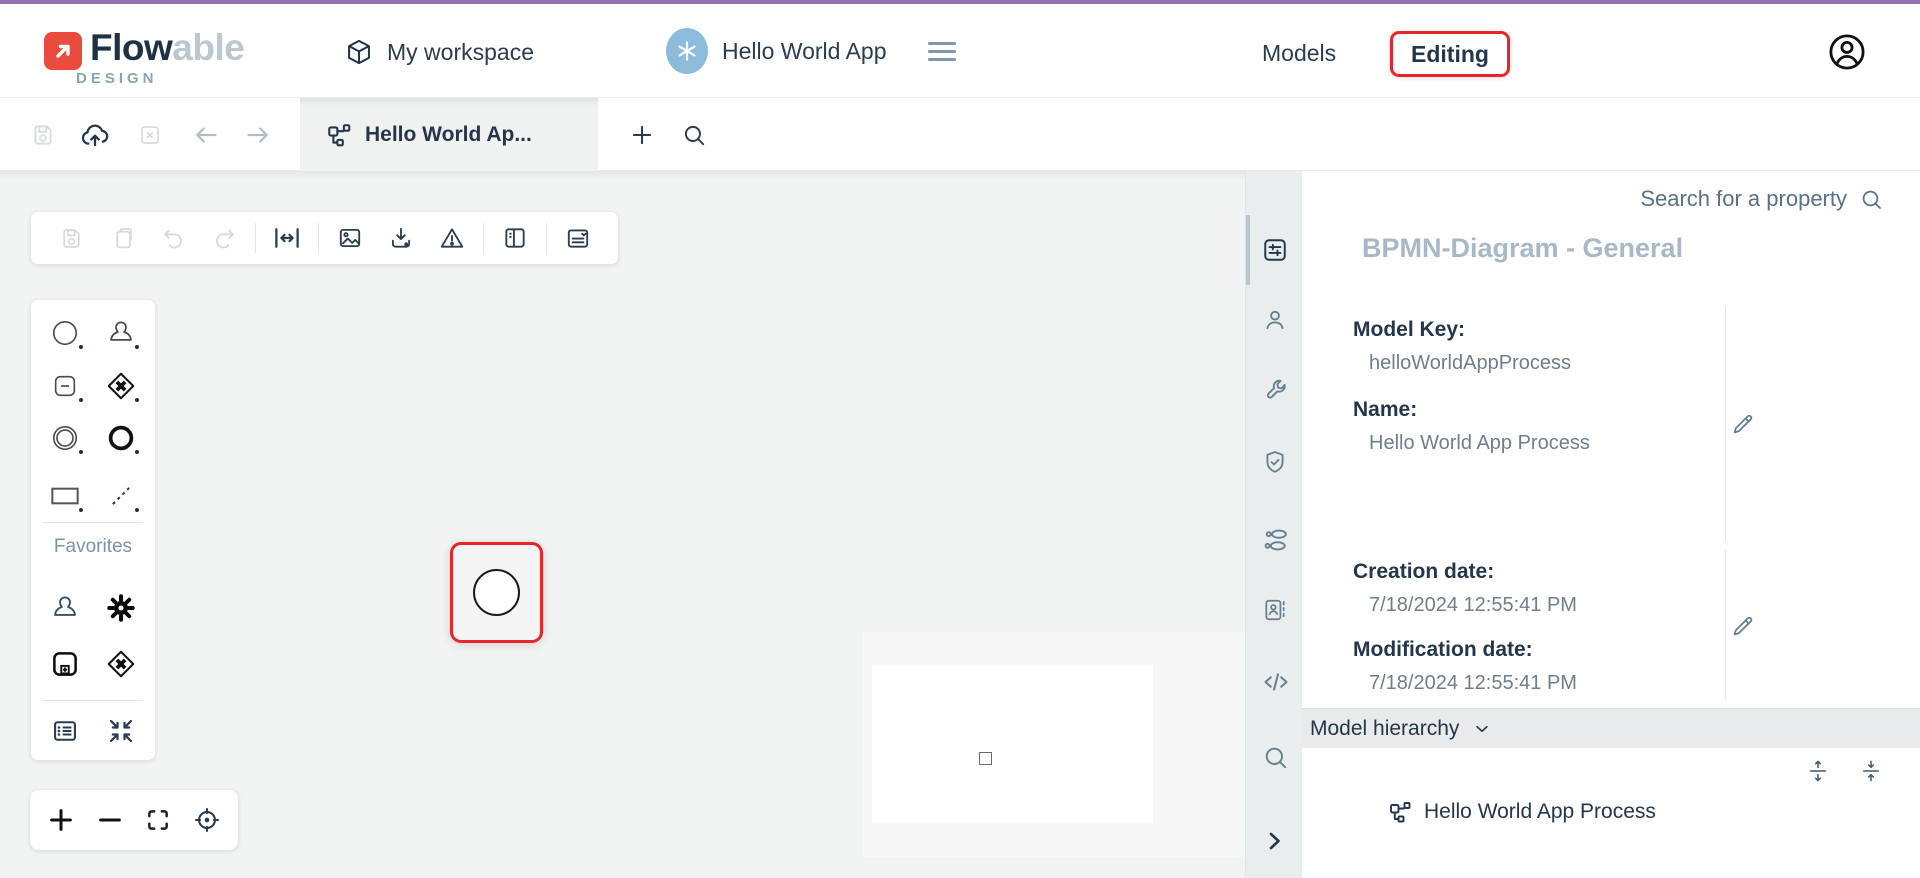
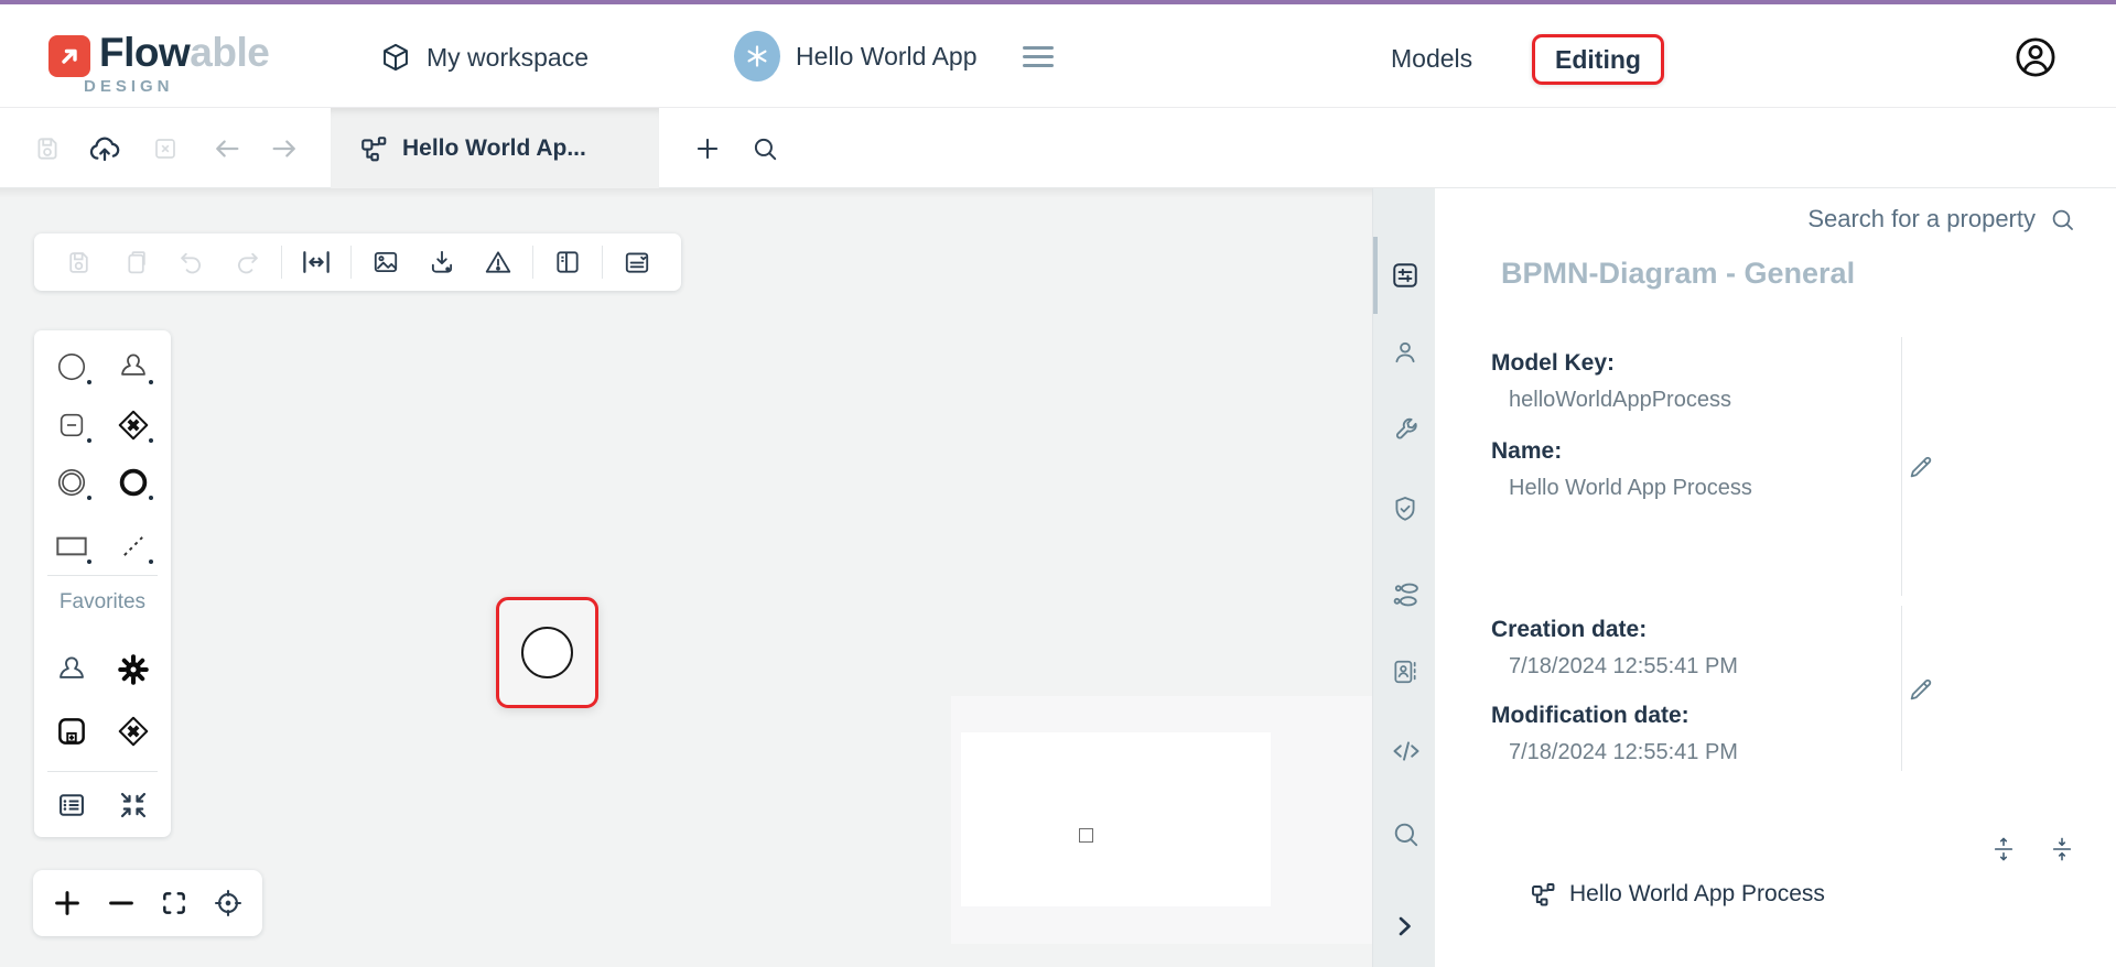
  Flowable
  DESIGN
  My workspace
  Hello World App
  Models
  Editing
  Hello World Ap...
  Favorites
  Search for a property
  BPMN-Diagram - General
  Model Key:
  helloWorldAppProcess
  Name:
  Hello World App Process
  Creation date:
  7/18/2024 12:55:41 PM
  Modification date:
  7/18/2024 12:55:41 PM
- Model hierarchy
  Hello World App Process
